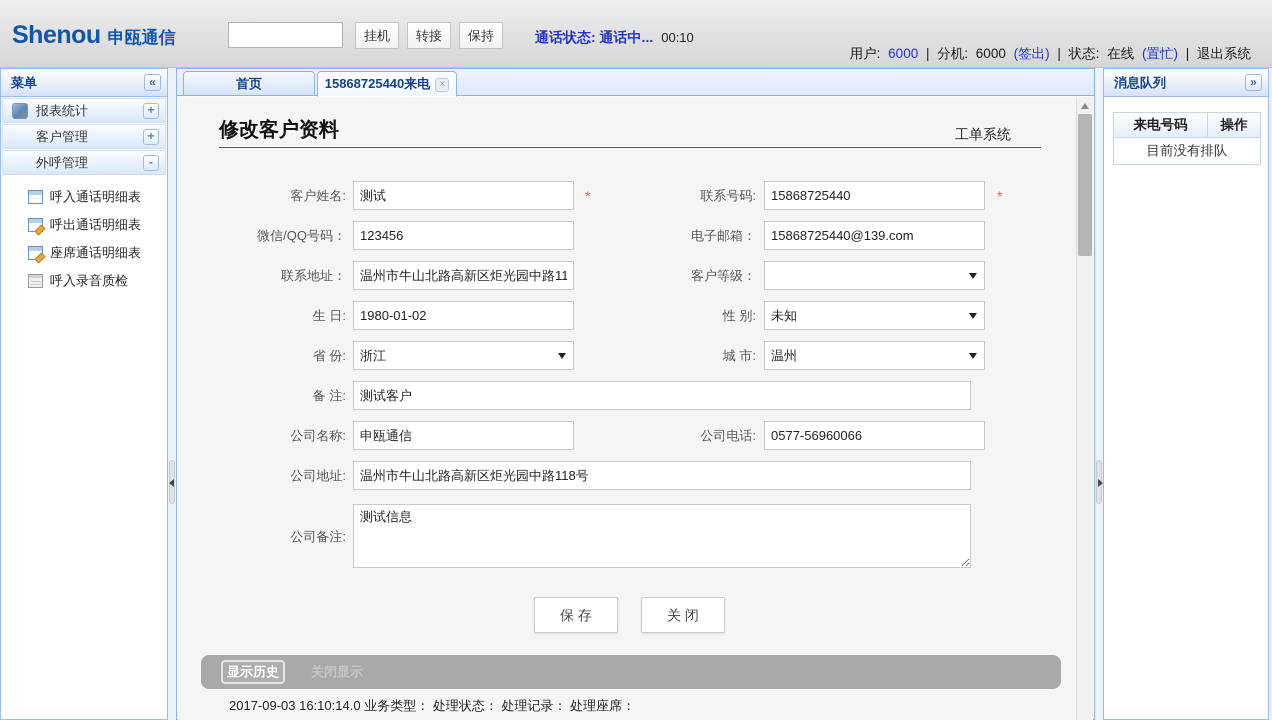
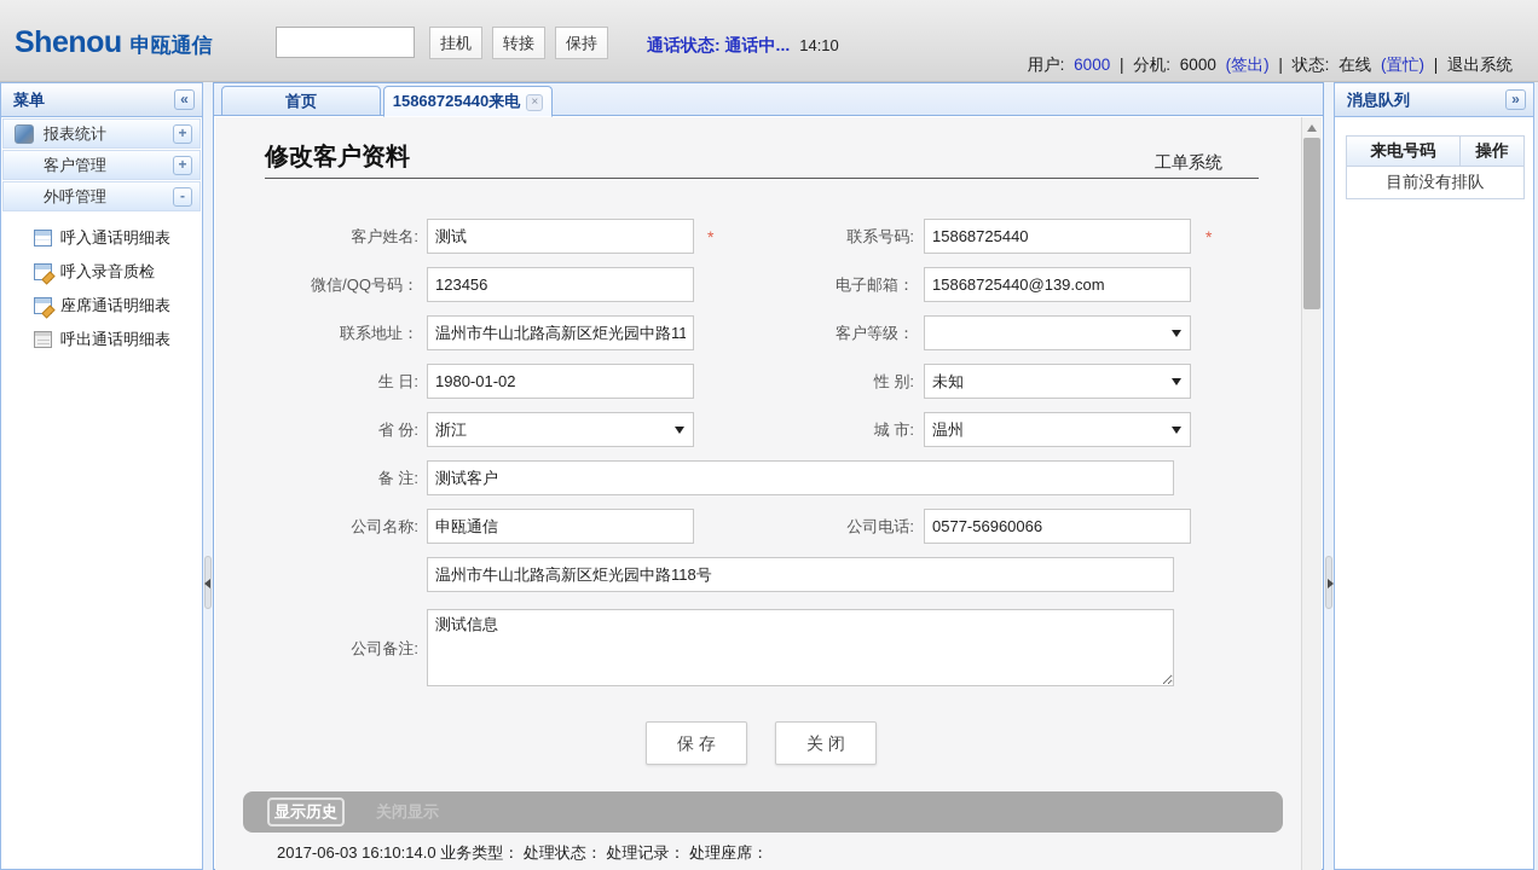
  Shenou 申瓯通信
  挂机
  转接
  保持
- 通话状态: 通话中... 00:10
+ 通话状态: 通话中... 14:10
  用户: 6000 | 分机: 6000 (签出) | 状态: 在线 (置忙) | 退出系统
  菜单
  «
  报表统计
  +
  客户管理
  +
  外呼管理
  -
  呼入通话明细表
- 呼出通话明细表
+ 呼入录音质检
  座席通话明细表
- 呼入录音质检
+ 呼出通话明细表
  首页
  15868725440来电 ×
  修改客户资料
  工单系统
  客户姓名:
  测试
  *
  联系号码:
  15868725440
  *
  微信/QQ号码：
  123456
  电子邮箱：
  15868725440@139.com
  联系地址：
  温州市牛山北路高新区炬光园中路11
  客户等级：
  生 日:
  1980-01-02
  性 别:
  未知
  省 份:
  浙江
  城 市:
  温州
  备 注:
  测试客户
  公司名称:
  申瓯通信
  公司电话:
  0577-56960066
- 公司地址:
  温州市牛山北路高新区炬光园中路118号
  公司备注:
  测试信息
  保 存
  关 闭
  显示历史
  关闭显示
- 2017-09-03 16:10:14.0 业务类型： 处理状态： 处理记录： 处理座席：
+ 2017-06-03 16:10:14.0 业务类型： 处理状态： 处理记录： 处理座席：
  消息队列
  »
  来电号码
  操作
  目前没有排队
